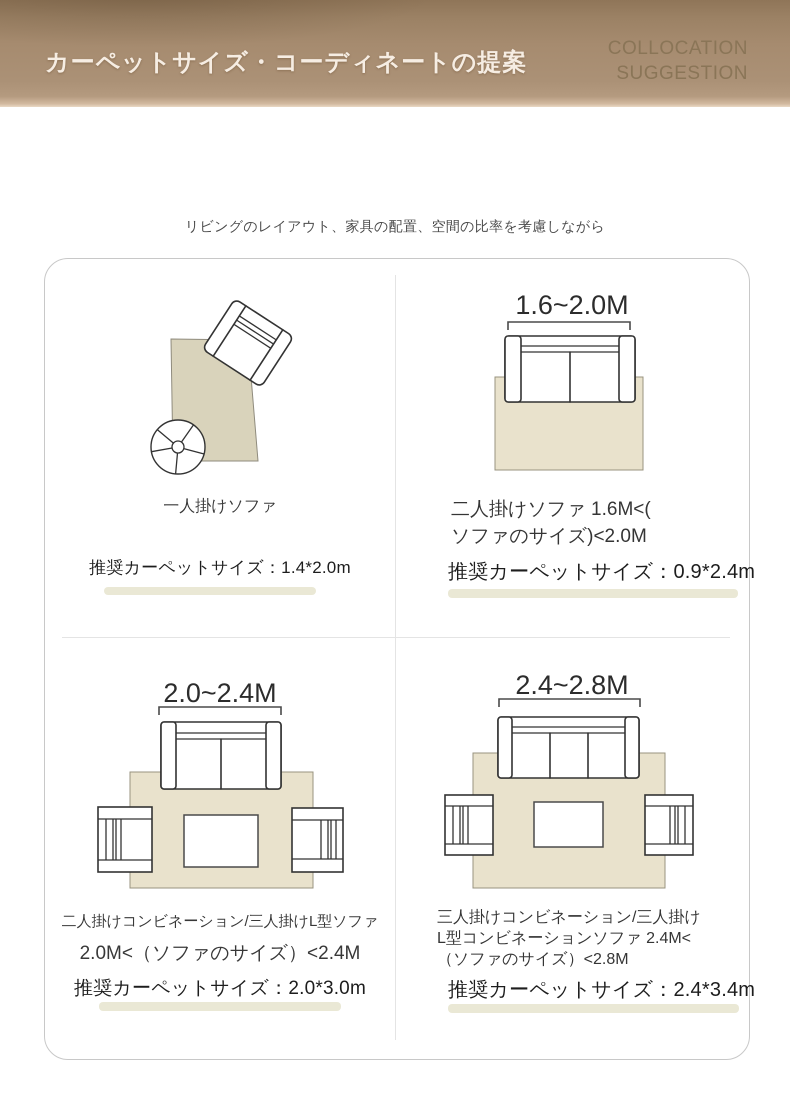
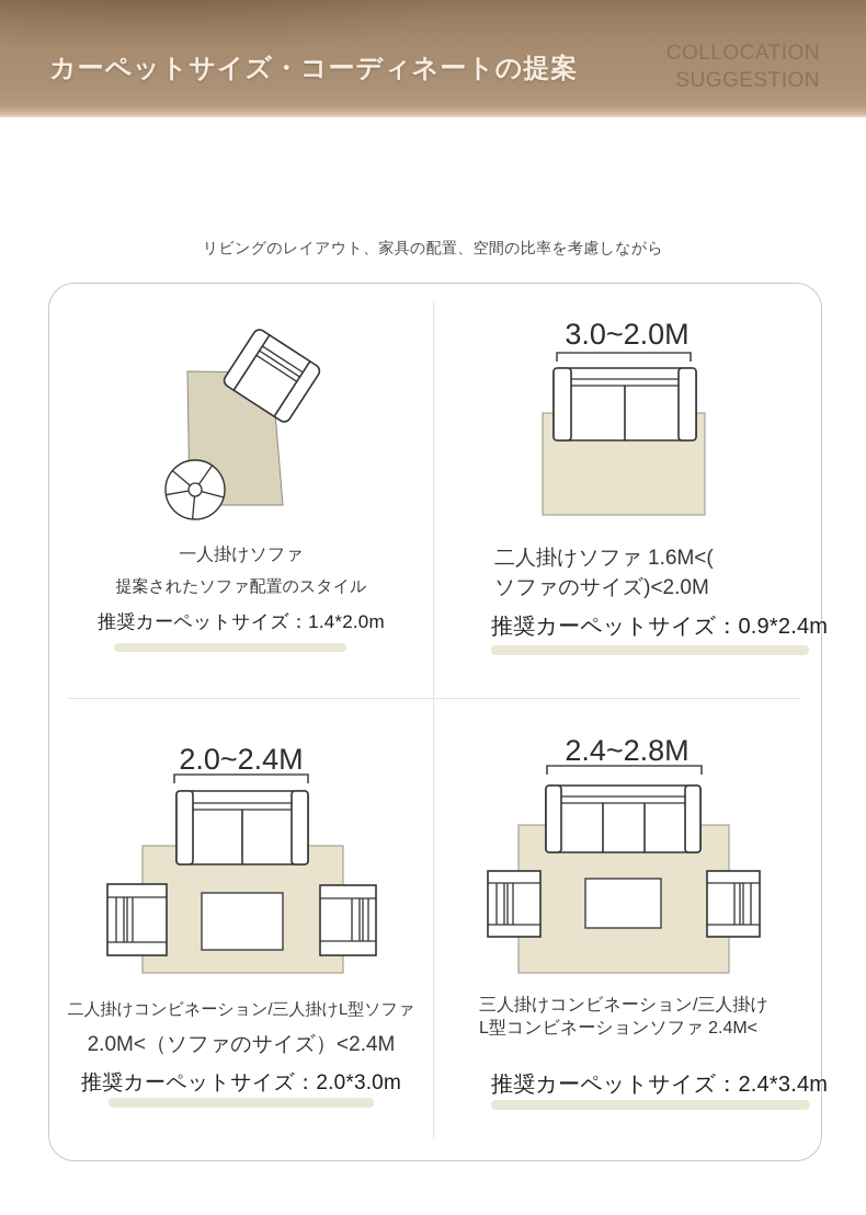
  カーペットサイズ・コーディネートの提案
  COLLOCATION
  SUGGESTION
  リビングのレイアウト、家具の配置、空間の比率を考慮しながら
  一人掛けソファ
+ 提案されたソファ配置のスタイル
  推奨カーペットサイズ：1.4*2.0m
- 1.6~2.0M
+ 3.0~2.0M
  二人掛けソファ 1.6M<(
  ソファのサイズ)<2.0M
  推奨カーペットサイズ：0.9*2.4m
  2.0~2.4M
  二人掛けコンビネーション/三人掛けL型ソファ
  2.0M<（ソファのサイズ）<2.4M
  推奨カーペットサイズ：2.0*3.0m
  2.4~2.8M
  三人掛けコンビネーション/三人掛け
  L型コンビネーションソファ 2.4M<
- （ソファのサイズ）<2.8M
  推奨カーペットサイズ：2.4*3.4m
